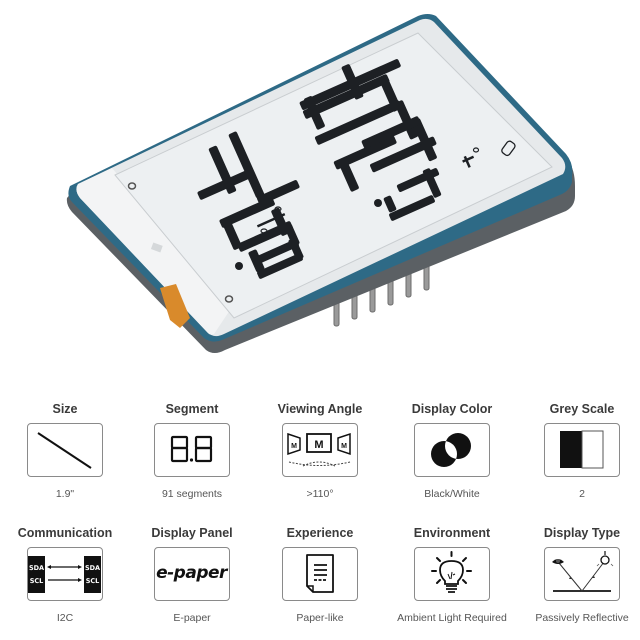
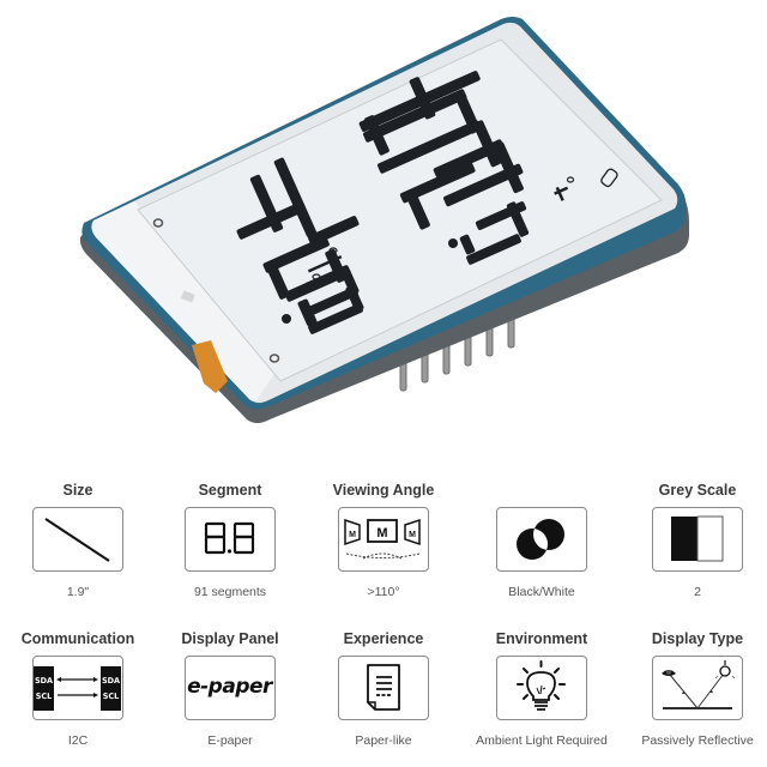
  Size
  1.9"
  Segment
  91 segments
  Viewing Angle
  M
  >110°
- Display Color
  Black/White
  Grey Scale
  2
  Communication
  SDA
  SCL
  SDA
  SCL
  I2C
  Display Panel
  e-paper
  E-paper
  Experience
  Paper-like
  Environment
  Ambient Light Required
  Display Type
  Passively Reflective
